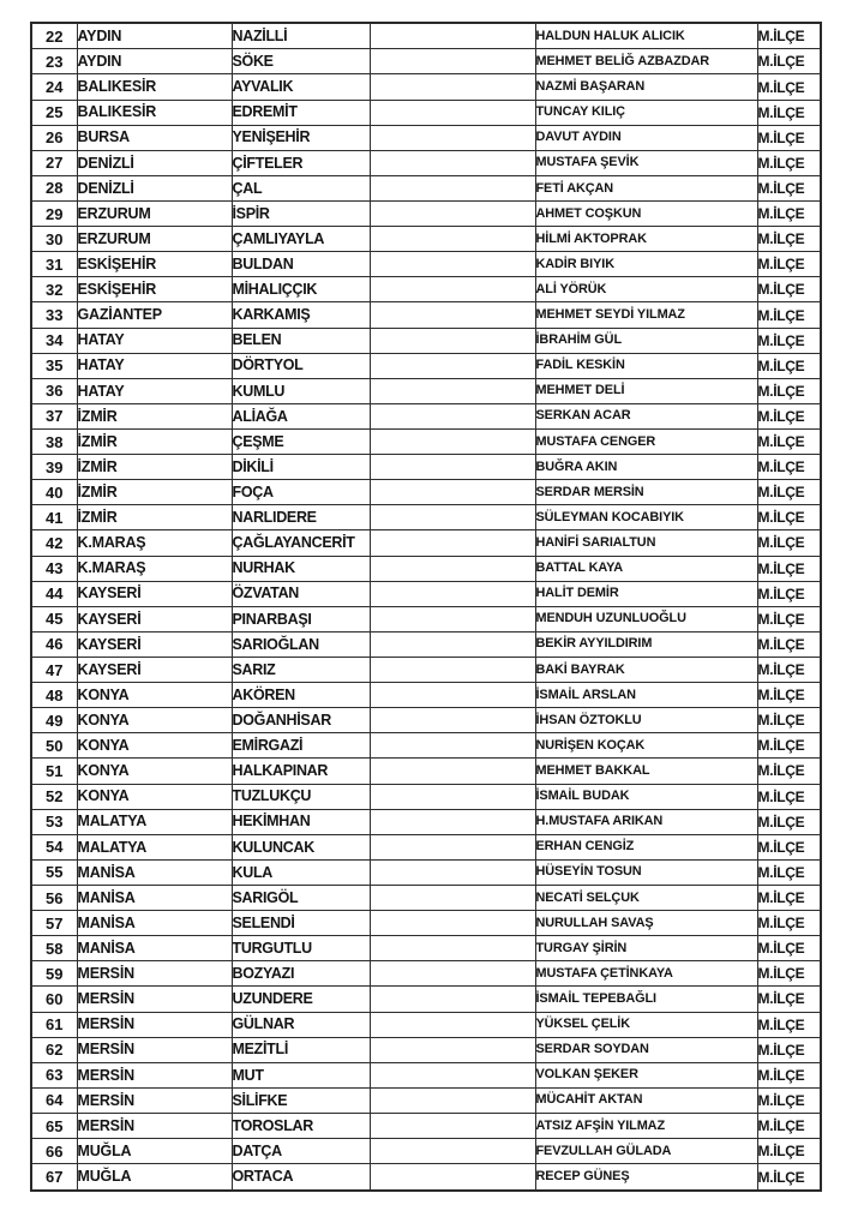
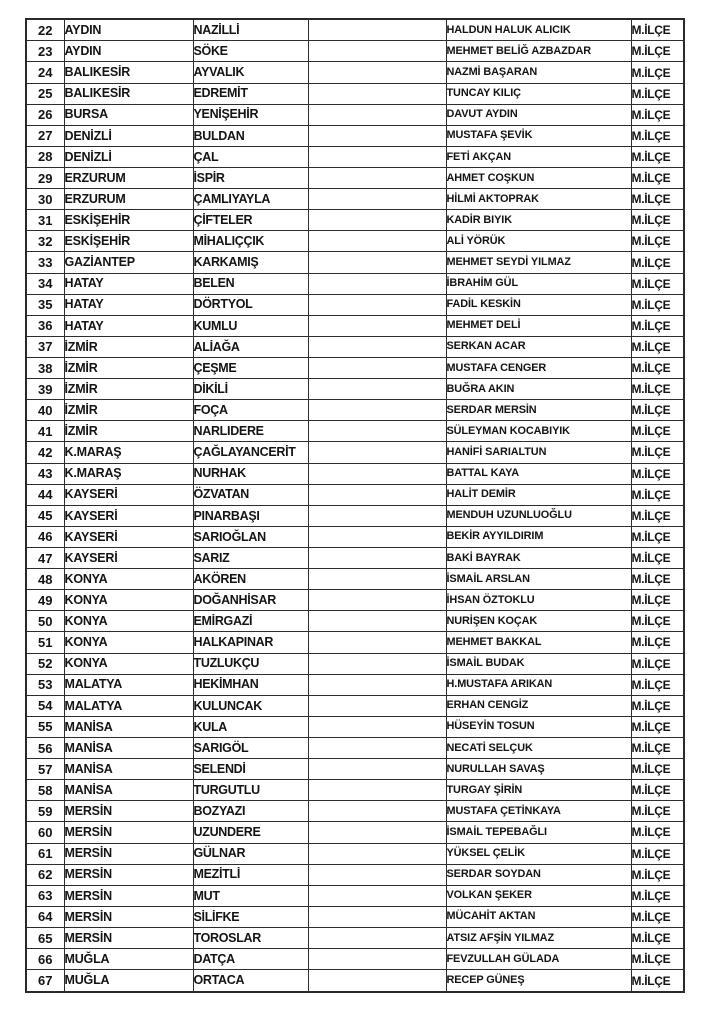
  22	AYDIN	NAZİLLİ		HALDUN HALUK ALICIK	M.İLÇE
  23	AYDIN	SÖKE		MEHMET BELİĞ AZBAZDAR	M.İLÇE
  24	BALIKESİR	AYVALIK		NAZMİ BAŞARAN	M.İLÇE
  25	BALIKESİR	EDREMİT		TUNCAY KILIÇ	M.İLÇE
  26	BURSA	YENİŞEHİR		DAVUT AYDIN	M.İLÇE
- 27	DENİZLİ	ÇİFTELER		MUSTAFA ŞEVİK	M.İLÇE
+ 27	DENİZLİ	BULDAN		MUSTAFA ŞEVİK	M.İLÇE
  28	DENİZLİ	ÇAL		FETİ AKÇAN	M.İLÇE
  29	ERZURUM	İSPİR		AHMET COŞKUN	M.İLÇE
  30	ERZURUM	ÇAMLIYAYLA		HİLMİ AKTOPRAK	M.İLÇE
- 31	ESKİŞEHİR	BULDAN		KADİR BIYIK	M.İLÇE
+ 31	ESKİŞEHİR	ÇİFTELER		KADİR BIYIK	M.İLÇE
  32	ESKİŞEHİR	MİHALIÇÇIK		ALİ YÖRÜK	M.İLÇE
  33	GAZİANTEP	KARKAMIŞ		MEHMET SEYDİ YILMAZ	M.İLÇE
  34	HATAY	BELEN		İBRAHİM GÜL	M.İLÇE
  35	HATAY	DÖRTYOL		FADİL KESKİN	M.İLÇE
  36	HATAY	KUMLU		MEHMET DELİ	M.İLÇE
  37	İZMİR	ALİAĞA		SERKAN ACAR	M.İLÇE
  38	İZMİR	ÇEŞME		MUSTAFA CENGER	M.İLÇE
  39	İZMİR	DİKİLİ		BUĞRA AKIN	M.İLÇE
  40	İZMİR	FOÇA		SERDAR MERSİN	M.İLÇE
  41	İZMİR	NARLIDERE		SÜLEYMAN KOCABIYIK	M.İLÇE
  42	K.MARAŞ	ÇAĞLAYANCERİT		HANİFİ SARIALTUN	M.İLÇE
  43	K.MARAŞ	NURHAK		BATTAL KAYA	M.İLÇE
  44	KAYSERİ	ÖZVATAN		HALİT DEMİR	M.İLÇE
  45	KAYSERİ	PINARBAŞI		MENDUH UZUNLUOĞLU	M.İLÇE
  46	KAYSERİ	SARIOĞLAN		BEKİR AYYILDIRIM	M.İLÇE
  47	KAYSERİ	SARIZ		BAKİ BAYRAK	M.İLÇE
  48	KONYA	AKÖREN		İSMAİL ARSLAN	M.İLÇE
  49	KONYA	DOĞANHİSAR		İHSAN ÖZTOKLU	M.İLÇE
  50	KONYA	EMİRGAZİ		NURİŞEN KOÇAK	M.İLÇE
  51	KONYA	HALKAPINAR		MEHMET BAKKAL	M.İLÇE
  52	KONYA	TUZLUKÇU		İSMAİL BUDAK	M.İLÇE
  53	MALATYA	HEKİMHAN		H.MUSTAFA ARIKAN	M.İLÇE
  54	MALATYA	KULUNCAK		ERHAN CENGİZ	M.İLÇE
  55	MANİSA	KULA		HÜSEYİN TOSUN	M.İLÇE
  56	MANİSA	SARIGÖL		NECATİ SELÇUK	M.İLÇE
  57	MANİSA	SELENDİ		NURULLAH SAVAŞ	M.İLÇE
  58	MANİSA	TURGUTLU		TURGAY ŞİRİN	M.İLÇE
  59	MERSİN	BOZYAZI		MUSTAFA ÇETİNKAYA	M.İLÇE
  60	MERSİN	UZUNDERE		İSMAİL TEPEBAĞLI	M.İLÇE
  61	MERSİN	GÜLNAR		YÜKSEL ÇELİK	M.İLÇE
  62	MERSİN	MEZİTLİ		SERDAR SOYDAN	M.İLÇE
  63	MERSİN	MUT		VOLKAN ŞEKER	M.İLÇE
  64	MERSİN	SİLİFKE		MÜCAHİT AKTAN	M.İLÇE
  65	MERSİN	TOROSLAR		ATSIZ AFŞİN YILMAZ	M.İLÇE
  66	MUĞLA	DATÇA		FEVZULLAH GÜLADA	M.İLÇE
  67	MUĞLA	ORTACA		RECEP GÜNEŞ	M.İLÇE
